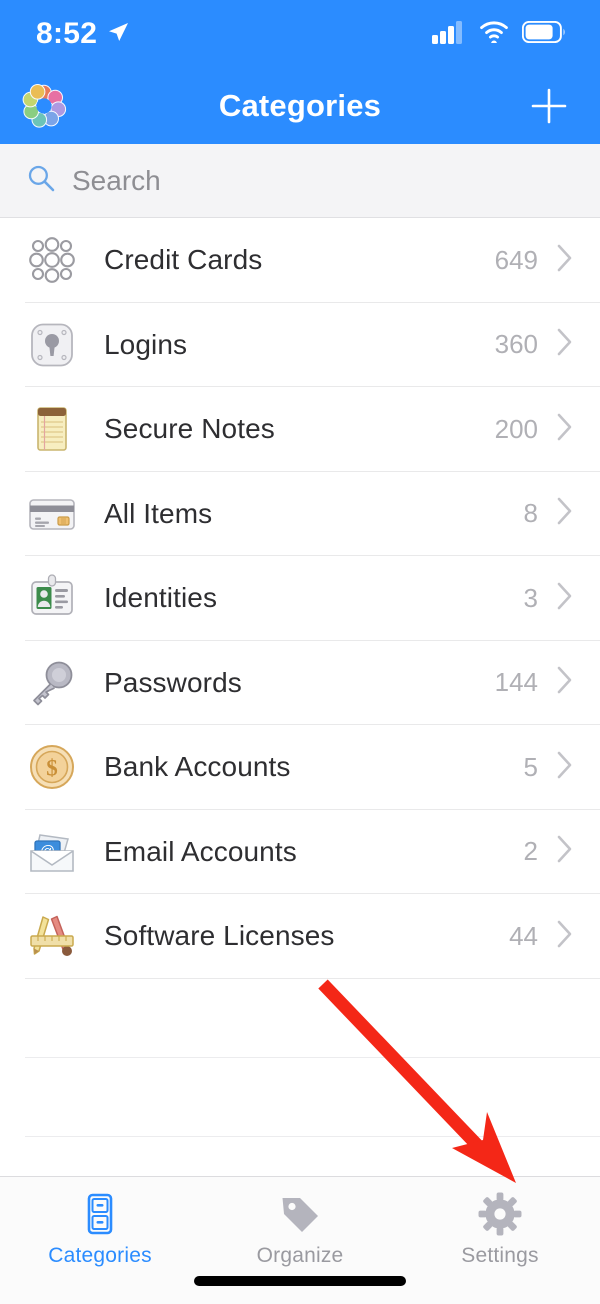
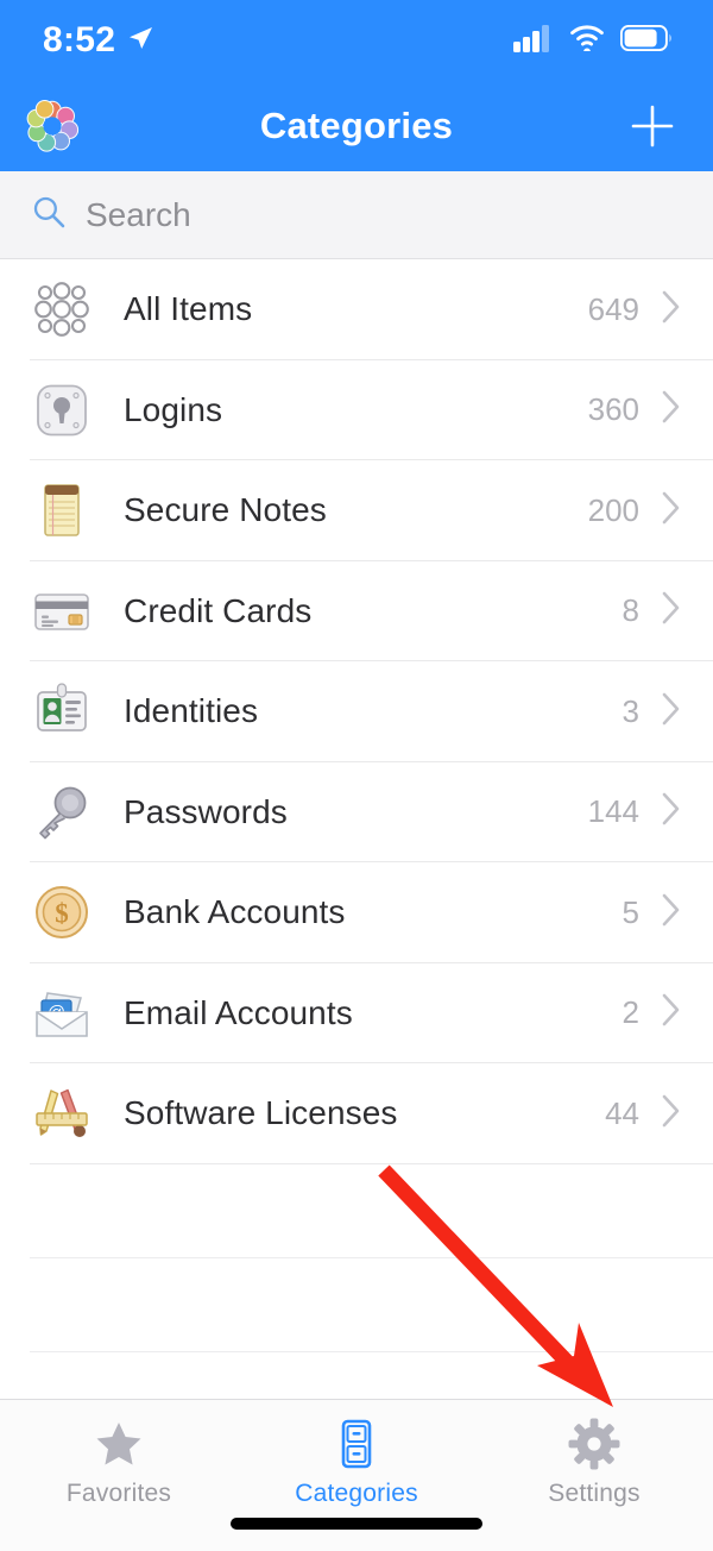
  8:52
  Categories
  Search
- Credit Cards
+ All Items
  649
  Logins
  360
  Secure Notes
  200
- All Items
+ Credit Cards
  8
  Identities
  3
  Passwords
  144
  $
  Bank Accounts
  5
  Email Accounts
  2
  Software Licenses
  44
+ Favorites
  Categories
- Organize
  Settings
